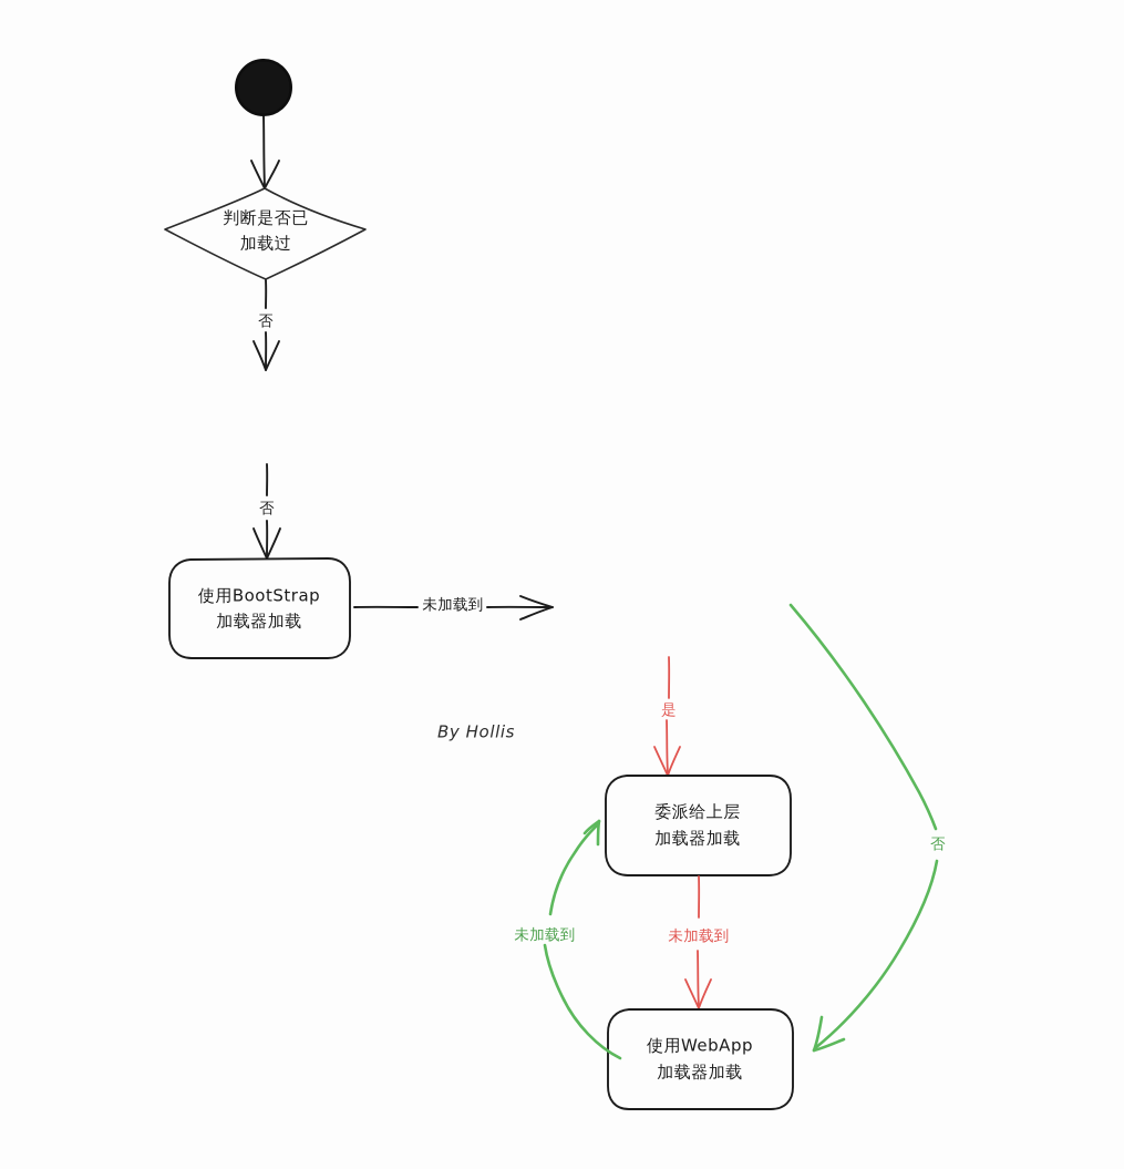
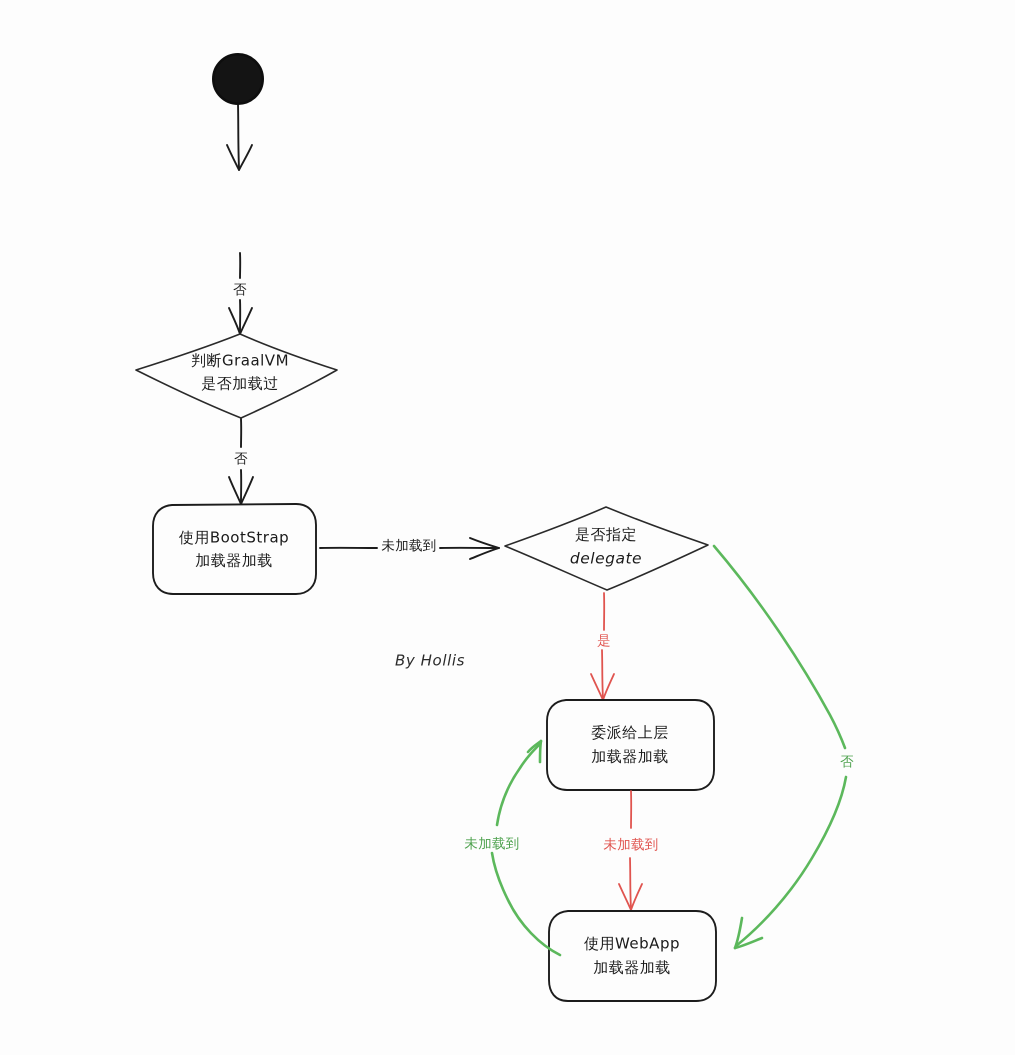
- 判断是否已
- 加载过
  否
+ 判断GraalVM
+ 是否加载过
  否
  使用BootStrap
  加载器加载
  未加载到
+ 是否指定
+ delegate
  是
  委派给上层
  加载器加载
  未加载到
  使用WebApp
  加载器加载
  未加载到
  否
  By Hollis
